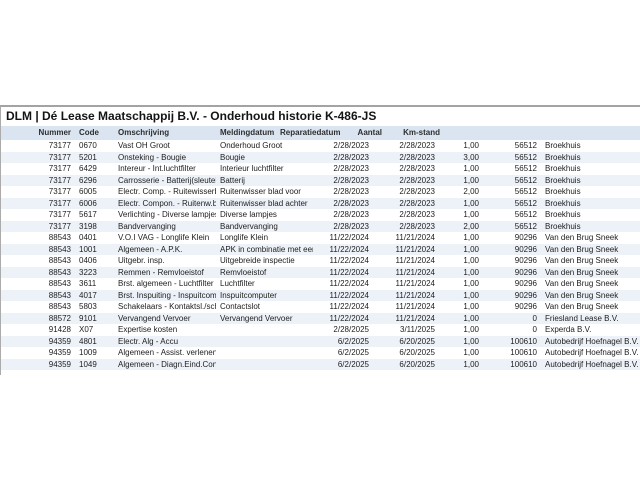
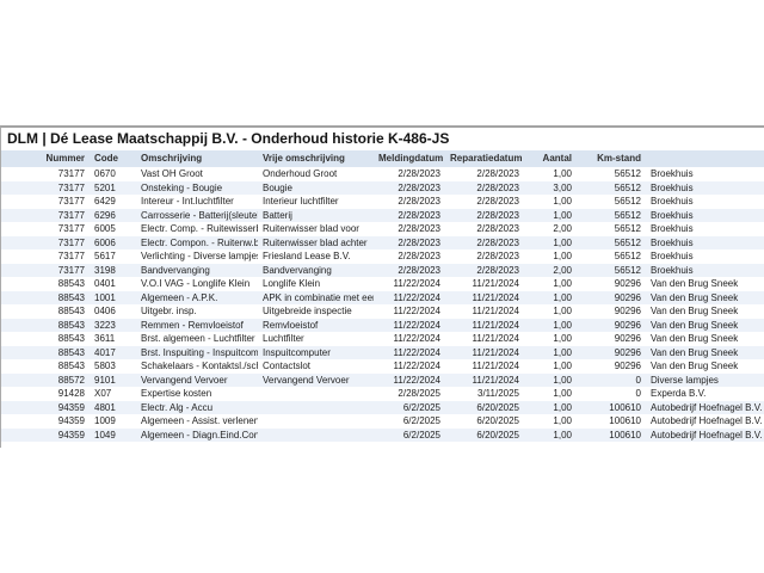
  DLM | Dé Lease Maatschappij B.V. - Onderhoud historie K-486-JS
  Nummer
  Code
  Omschrijving
+ Vrije omschrijving
  Meldingdatum
  Reparatiedatum
  Aantal
  Km-stand
  73177
  0670
  Vast OH Groot
  Onderhoud Groot
  2/28/2023
  2/28/2023
  1,00
  56512
  Broekhuis
  73177
  5201
  Onsteking - Bougie
  Bougie
  2/28/2023
  2/28/2023
  3,00
  56512
  Broekhuis
  73177
  6429
  Intereur - Int.luchtfilter
  Interieur luchtfilter
  2/28/2023
  2/28/2023
  1,00
  56512
  Broekhuis
  73177
  6296
  Carrosserie - Batterij(sleute
  Batterij
  2/28/2023
  2/28/2023
  1,00
  56512
  Broekhuis
  73177
  6005
  Electr. Comp. - Ruitewisser
  Ruitenwisser blad voor
  2/28/2023
  2/28/2023
  2,00
  56512
  Broekhuis
  73177
  6006
  Electr. Compon. - Ruitenw.b
  Ruitenwisser blad achter
  2/28/2023
  2/28/2023
  1,00
  56512
  Broekhuis
  73177
  5617
  Verlichting - Diverse lampje
- Diverse lampjes
+ Friesland Lease B.V.
  2/28/2023
  2/28/2023
  1,00
  56512
  Broekhuis
  73177
  3198
  Bandvervanging
  Bandvervanging
  2/28/2023
  2/28/2023
  2,00
  56512
  Broekhuis
  88543
  0401
  V.O.I VAG - Longlife Klein
  Longlife Klein
  11/22/2024
  11/21/2024
  1,00
  90296
  Van den Brug Sneek
  88543
  1001
  Algemeen - A.P.K.
  APK in combinatie met ee
  11/22/2024
  11/21/2024
  1,00
  90296
  Van den Brug Sneek
  88543
  0406
  Uitgebr. insp.
  Uitgebreide inspectie
  11/22/2024
  11/21/2024
  1,00
  90296
  Van den Brug Sneek
  88543
  3223
  Remmen - Remvloeistof
  Remvloeistof
  11/22/2024
  11/21/2024
  1,00
  90296
  Van den Brug Sneek
  88543
  3611
  Brst. algemeen - Luchtfilter
  Luchtfilter
  11/22/2024
  11/21/2024
  1,00
  90296
  Van den Brug Sneek
  88543
  4017
  Brst. Inspuiting - Inspuitcom
  Inspuitcomputer
  11/22/2024
  11/21/2024
  1,00
  90296
  Van den Brug Sneek
  88543
  5803
  Schakelaars - Kontaktsl./sc
  Contactslot
  11/22/2024
  11/21/2024
  1,00
  90296
  Van den Brug Sneek
  88572
  9101
  Vervangend Vervoer
  Vervangend Vervoer
  11/22/2024
  11/21/2024
  1,00
  0
- Friesland Lease B.V.
+ Diverse lampjes
  91428
  X07
  Expertise kosten
  2/28/2025
  3/11/2025
  1,00
  0
  Experda B.V.
  94359
  4801
  Electr. Alg - Accu
  6/2/2025
  6/20/2025
  1,00
  100610
  Autobedrijf Hoefnagel B.V.
  94359
  1009
  Algemeen - Assist. verlenen
  6/2/2025
  6/20/2025
  1,00
  100610
  Autobedrijf Hoefnagel B.V.
  94359
  1049
  Algemeen - Diagn.Eind.Con
  6/2/2025
  6/20/2025
  1,00
  100610
  Autobedrijf Hoefnagel B.V.
